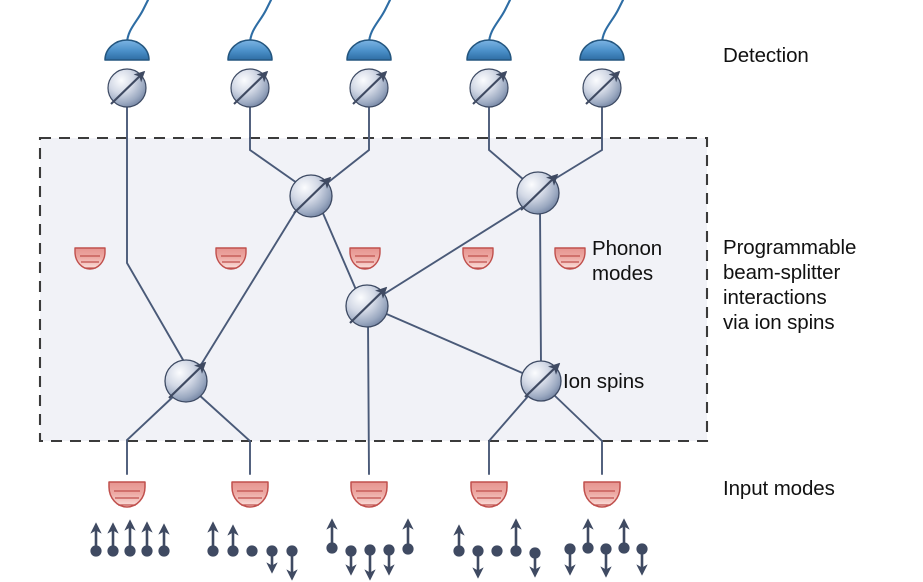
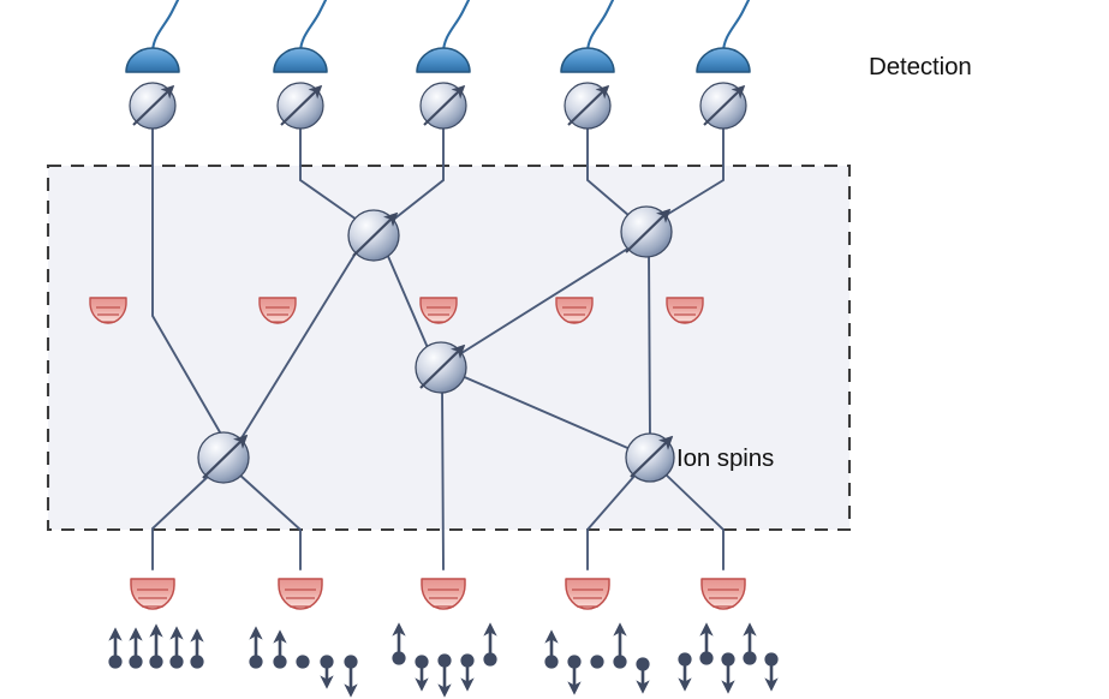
  Detection
- Programmable
- beam-splitter
- interactions
- via ion spins
- Input modes
- Phonon
- modes
  Ion spins
